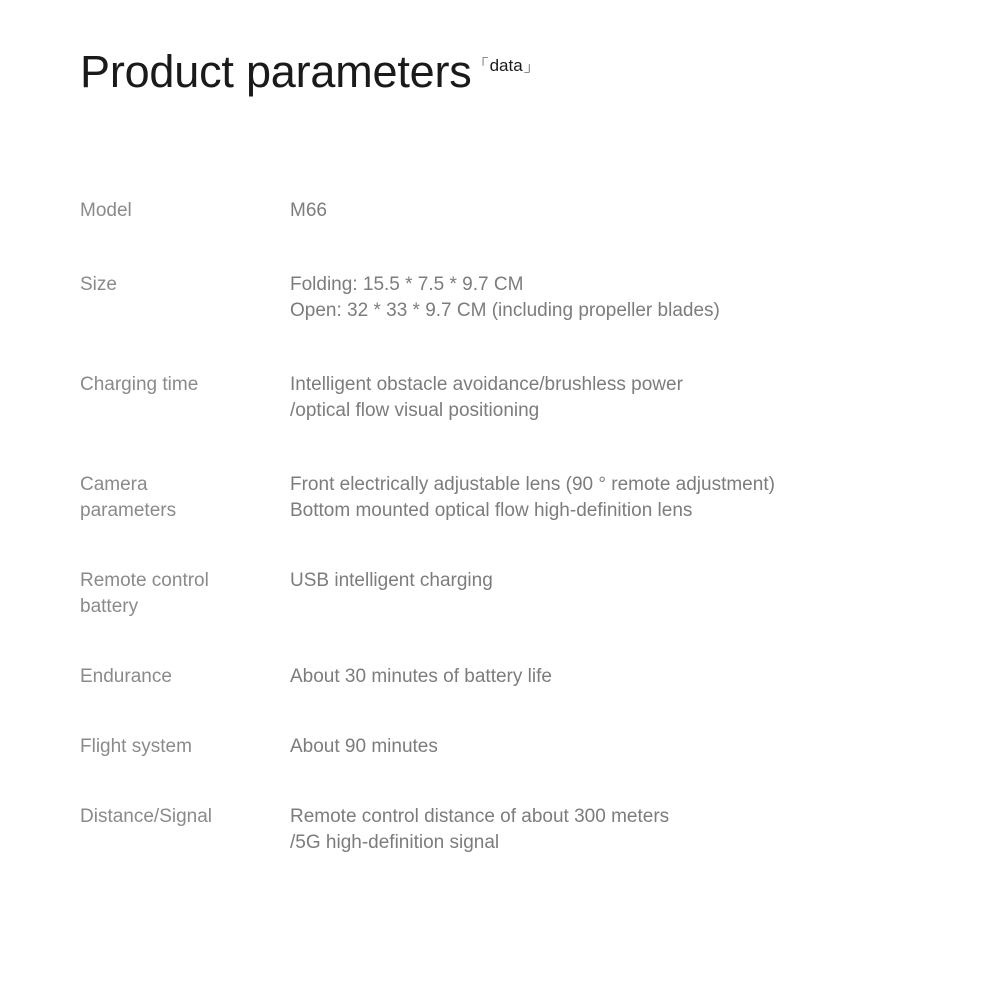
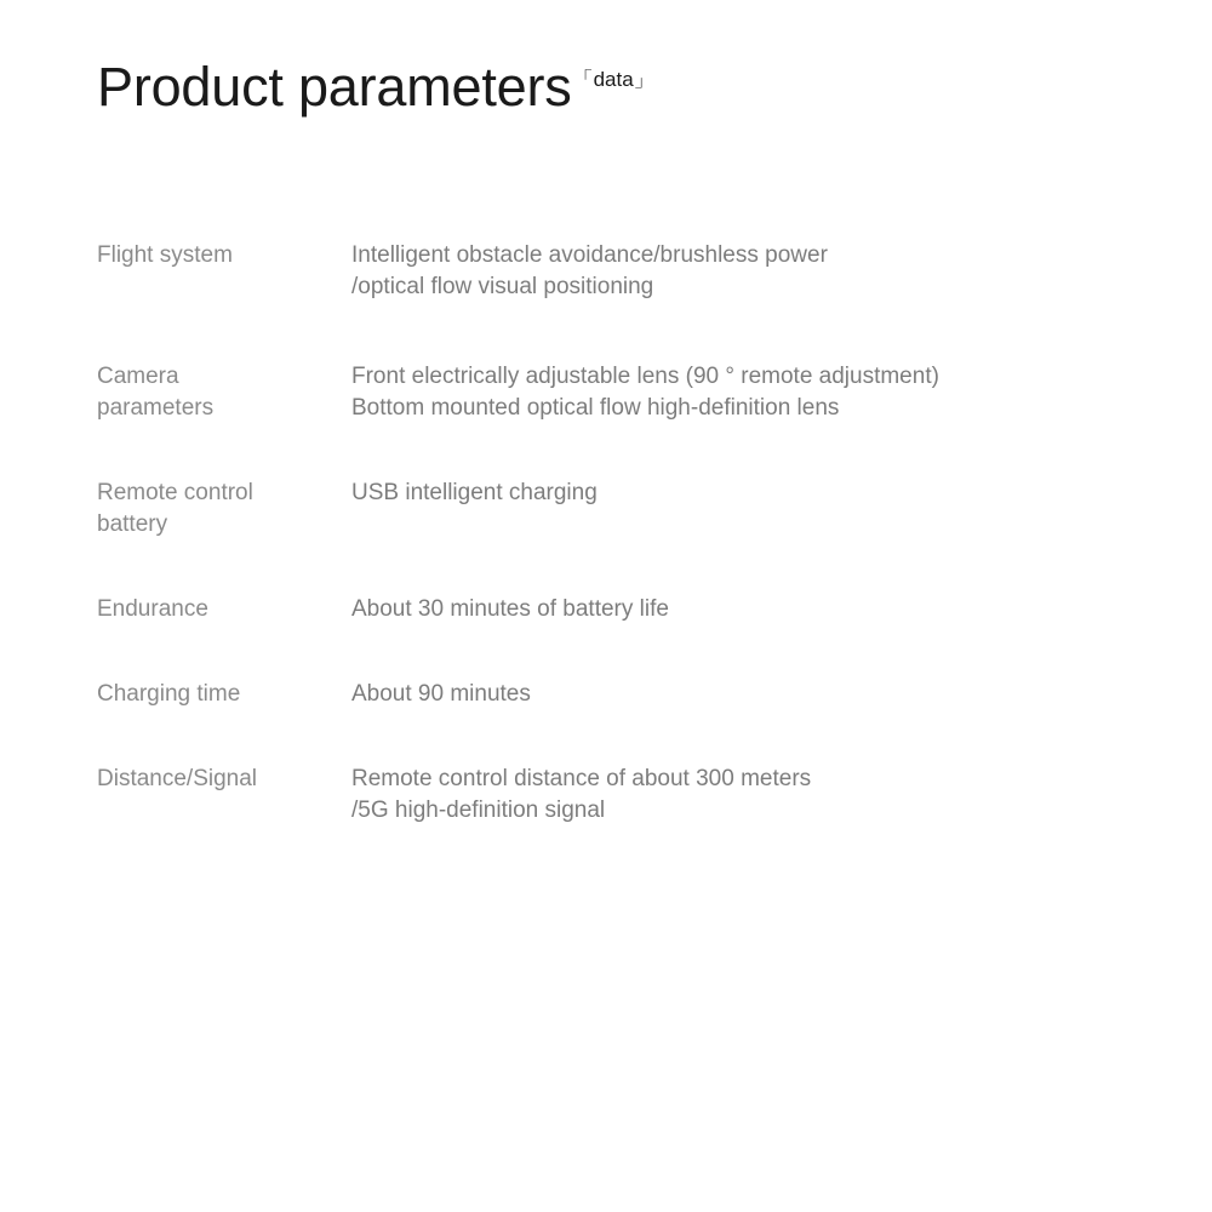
  Product parameters
  「data」
- Model	M66
- Size	Folding: 15.5 * 7.5 * 9.7 CM Open: 32 * 33 * 9.7 CM (including propeller blades)
- Charging time	Intelligent obstacle avoidance/brushless power /optical flow visual positioning
+ Flight system	Intelligent obstacle avoidance/brushless power /optical flow visual positioning
  Camera parameters	Front electrically adjustable lens (90 ° remote adjustment) Bottom mounted optical flow high-definition lens
  Remote control battery	USB intelligent charging
  Endurance	About 30 minutes of battery life
- Flight system	About 90 minutes
+ Charging time	About 90 minutes
  Distance/Signal	Remote control distance of about 300 meters /5G high-definition signal
